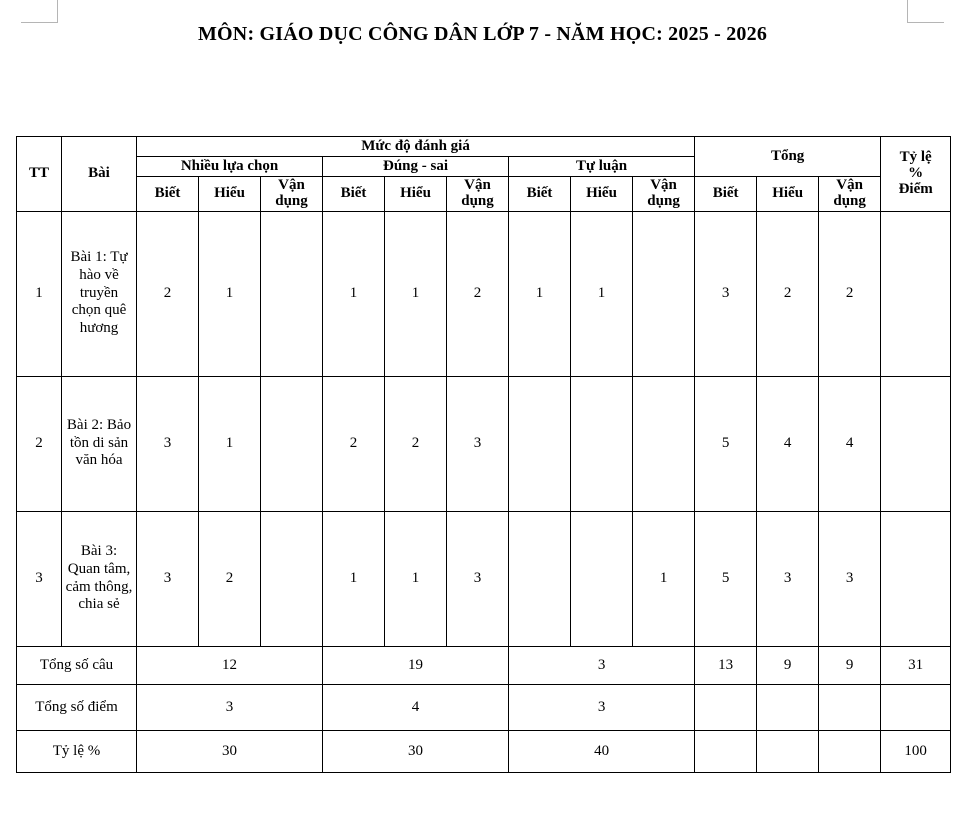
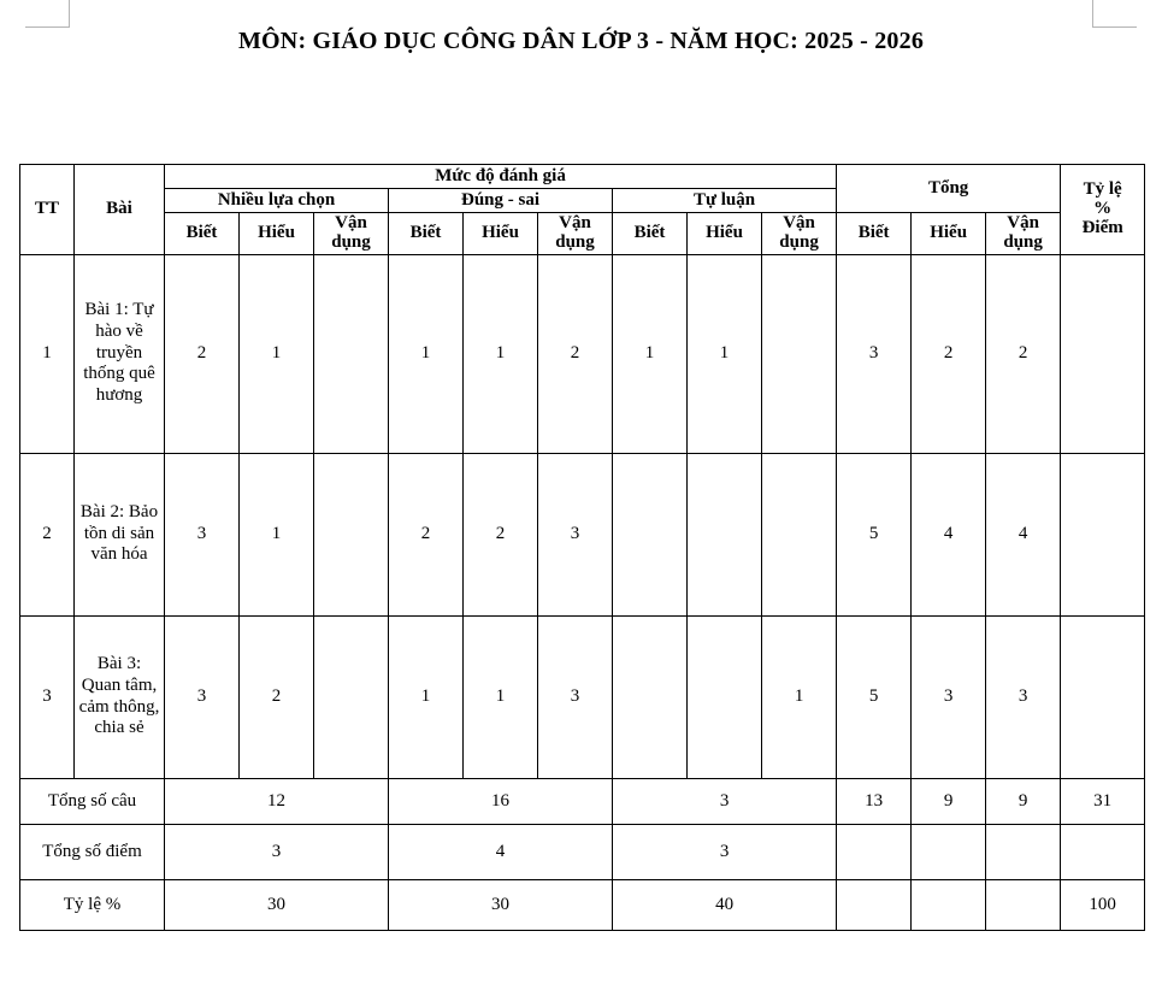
- MÔN: GIÁO DỤC CÔNG DÂN LỚP 7 - NĂM HỌC: 2025 - 2026
+ MÔN: GIÁO DỤC CÔNG DÂN LỚP 3 - NĂM HỌC: 2025 - 2026
  TT	Bài	Mức độ đánh giá	Tổng	Tỷ lệ % Điểm
  Nhiều lựa chọn	Đúng - sai	Tự luận
  Biết	Hiểu	Vận dụng	Biết	Hiểu	Vận dụng	Biết	Hiểu	Vận dụng	Biết	Hiểu	Vận dụng
- 1	Bài 1: Tự hào về truyền chọn quê hương	2	1		1	1	2	1	1		3	2	2
+ 1	Bài 1: Tự hào về truyền thống quê hương	2	1		1	1	2	1	1		3	2	2
  2	Bài 2: Bảo tồn di sản văn hóa	3	1		2	2	3				5	4	4
  3	Bài 3: Quan tâm, cảm thông, chia sẻ	3	2		1	1	3			1	5	3	3
- Tổng số câu	12	19	3	13	9	9	31
+ Tổng số câu	12	16	3	13	9	9	31
  Tổng số điểm	3	4	3
  Tỷ lệ %	30	30	40				100
